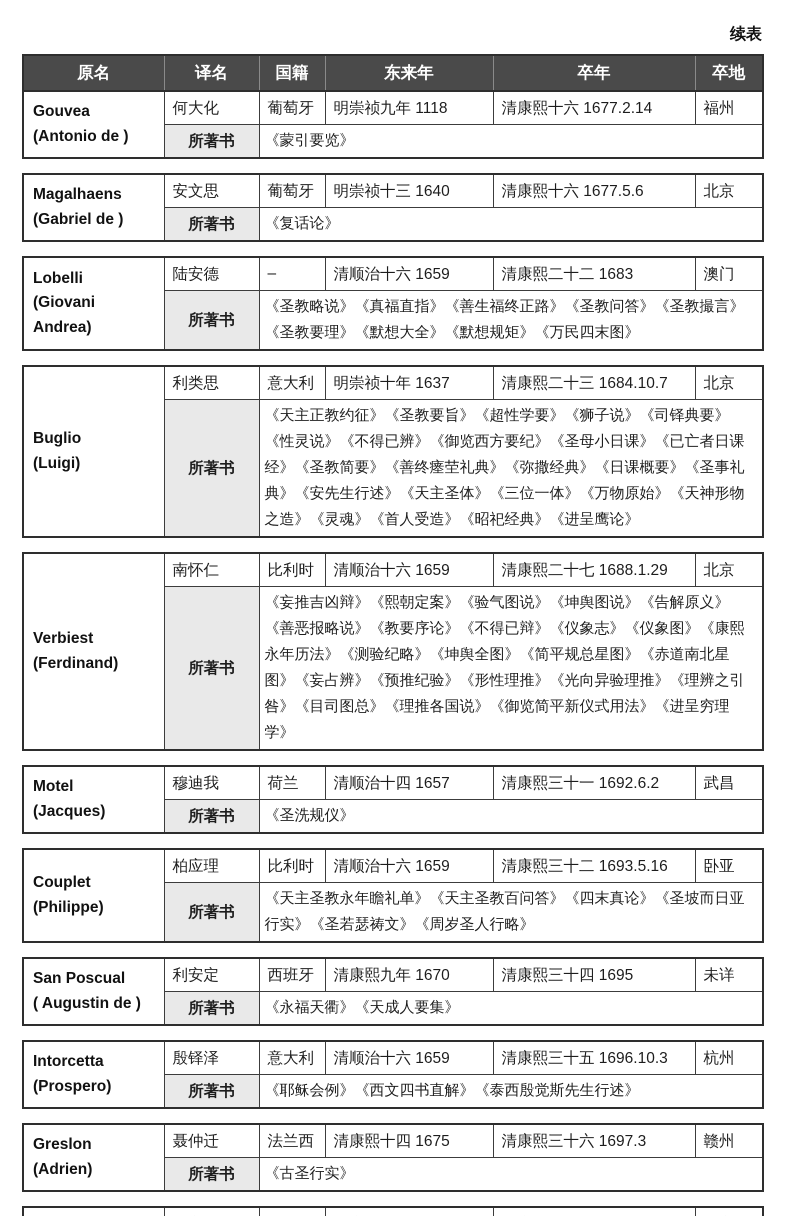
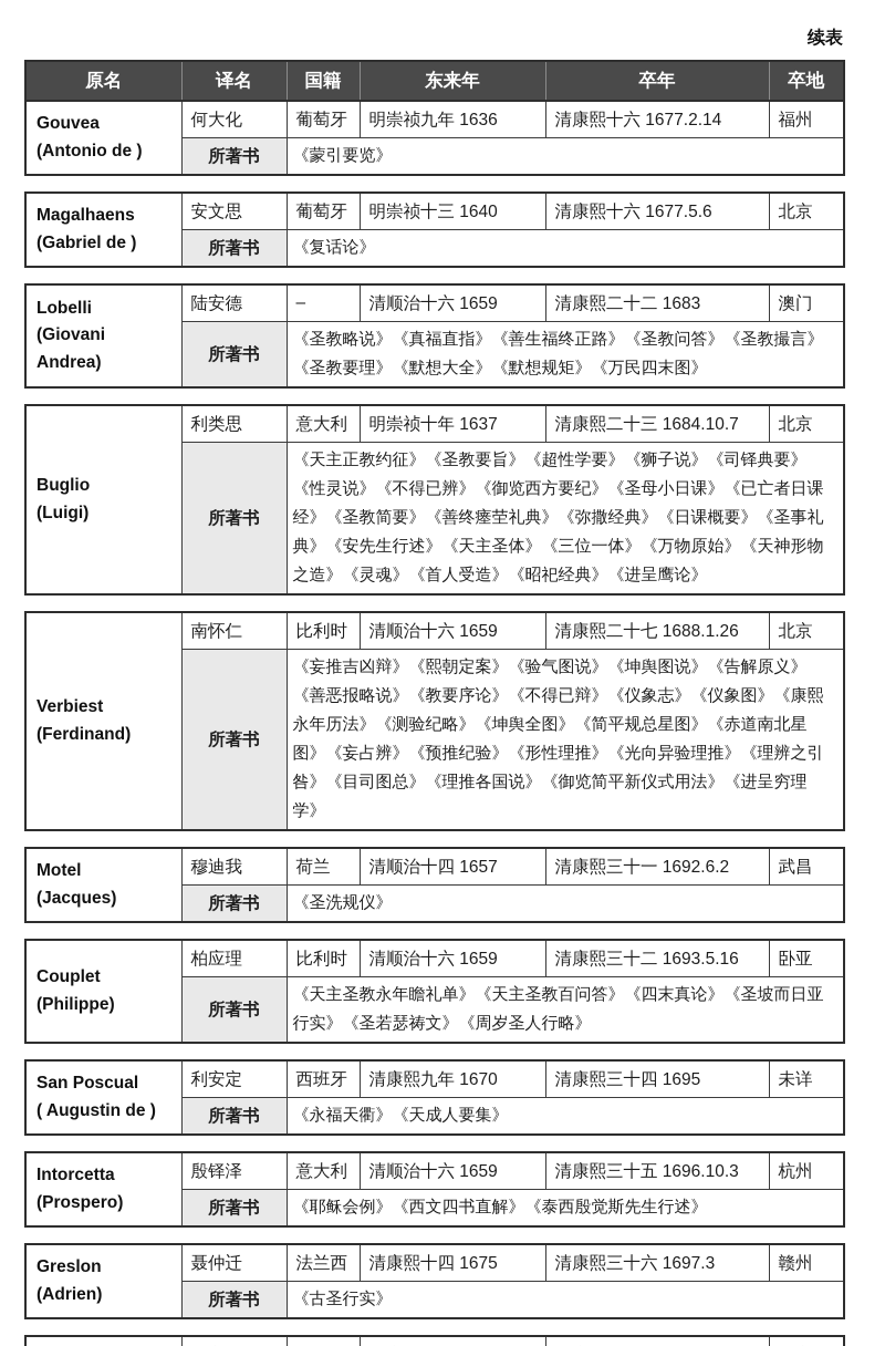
  续表
  原名	译名	国籍	东来年	卒年	卒地
- Gouvea (Antonio de )	何大化	葡萄牙	明崇祯九年 1118	清康熙十六 1677.2.14	福州
+ Gouvea (Antonio de )	何大化	葡萄牙	明崇祯九年 1636	清康熙十六 1677.2.14	福州
  所著书	《蒙引要览》
  Magalhaens (Gabriel de )	安文思	葡萄牙	明崇祯十三 1640	清康熙十六 1677.5.6	北京
  所著书	《复话论》
  Lobelli (Giovani Andrea)	陆安德	–	清顺治十六 1659	清康熙二十二 1683	澳门
  所著书	《圣教略说》《真福直指》《善生福终正路》《圣教问答》《圣教撮言》《圣教要理》《默想大全》《默想规矩》《万民四末图》
  Buglio (Luigi)	利类思	意大利	明崇祯十年 1637	清康熙二十三 1684.10.7	北京
  所著书	《天主正教约征》《圣教要旨》《超性学要》《狮子说》《司铎典要》《性灵说》《不得已辨》《御览西方要纪》《圣母小日课》《已亡者日课经》《圣教简要》《善终瘗茔礼典》《弥撒经典》《日课概要》《圣事礼典》《安先生行述》《天主圣体》《三位一体》《万物原始》《天神形物之造》《灵魂》《首人受造》《昭祀经典》《进呈鹰论》
- Verbiest (Ferdinand)	南怀仁	比利时	清顺治十六 1659	清康熙二十七 1688.1.29	北京
+ Verbiest (Ferdinand)	南怀仁	比利时	清顺治十六 1659	清康熙二十七 1688.1.26	北京
  所著书	《妄推吉凶辩》《熙朝定案》《验气图说》《坤舆图说》《告解原义》《善恶报略说》《教要序论》《不得已辩》《仪象志》《仪象图》《康熙永年历法》《测验纪略》《坤舆全图》《简平规总星图》《赤道南北星图》《妄占辨》《预推纪验》《形性理推》《光向异验理推》《理辨之引咎》《目司图总》《理推各国说》《御览简平新仪式用法》《进呈穷理学》
  Motel (Jacques)	穆迪我	荷兰	清顺治十四 1657	清康熙三十一 1692.6.2	武昌
  所著书	《圣洗规仪》
  Couplet (Philippe)	柏应理	比利时	清顺治十六 1659	清康熙三十二 1693.5.16	卧亚
  所著书	《天主圣教永年瞻礼单》《天主圣教百问答》《四末真论》《圣坡而日亚行实》《圣若瑟祷文》《周岁圣人行略》
  San Poscual ( Augustin de )	利安定	西班牙	清康熙九年 1670	清康熙三十四 1695	未详
  所著书	《永福天衢》《天成人要集》
  Intorcetta (Prospero)	殷铎泽	意大利	清顺治十六 1659	清康熙三十五 1696.10.3	杭州
  所著书	《耶稣会例》《西文四书直解》《泰西殷觉斯先生行述》
  Greslon (Adrien)	聂仲迁	法兰西	清康熙十四 1675	清康熙三十六 1697.3	赣州
  所著书	《古圣行实》
